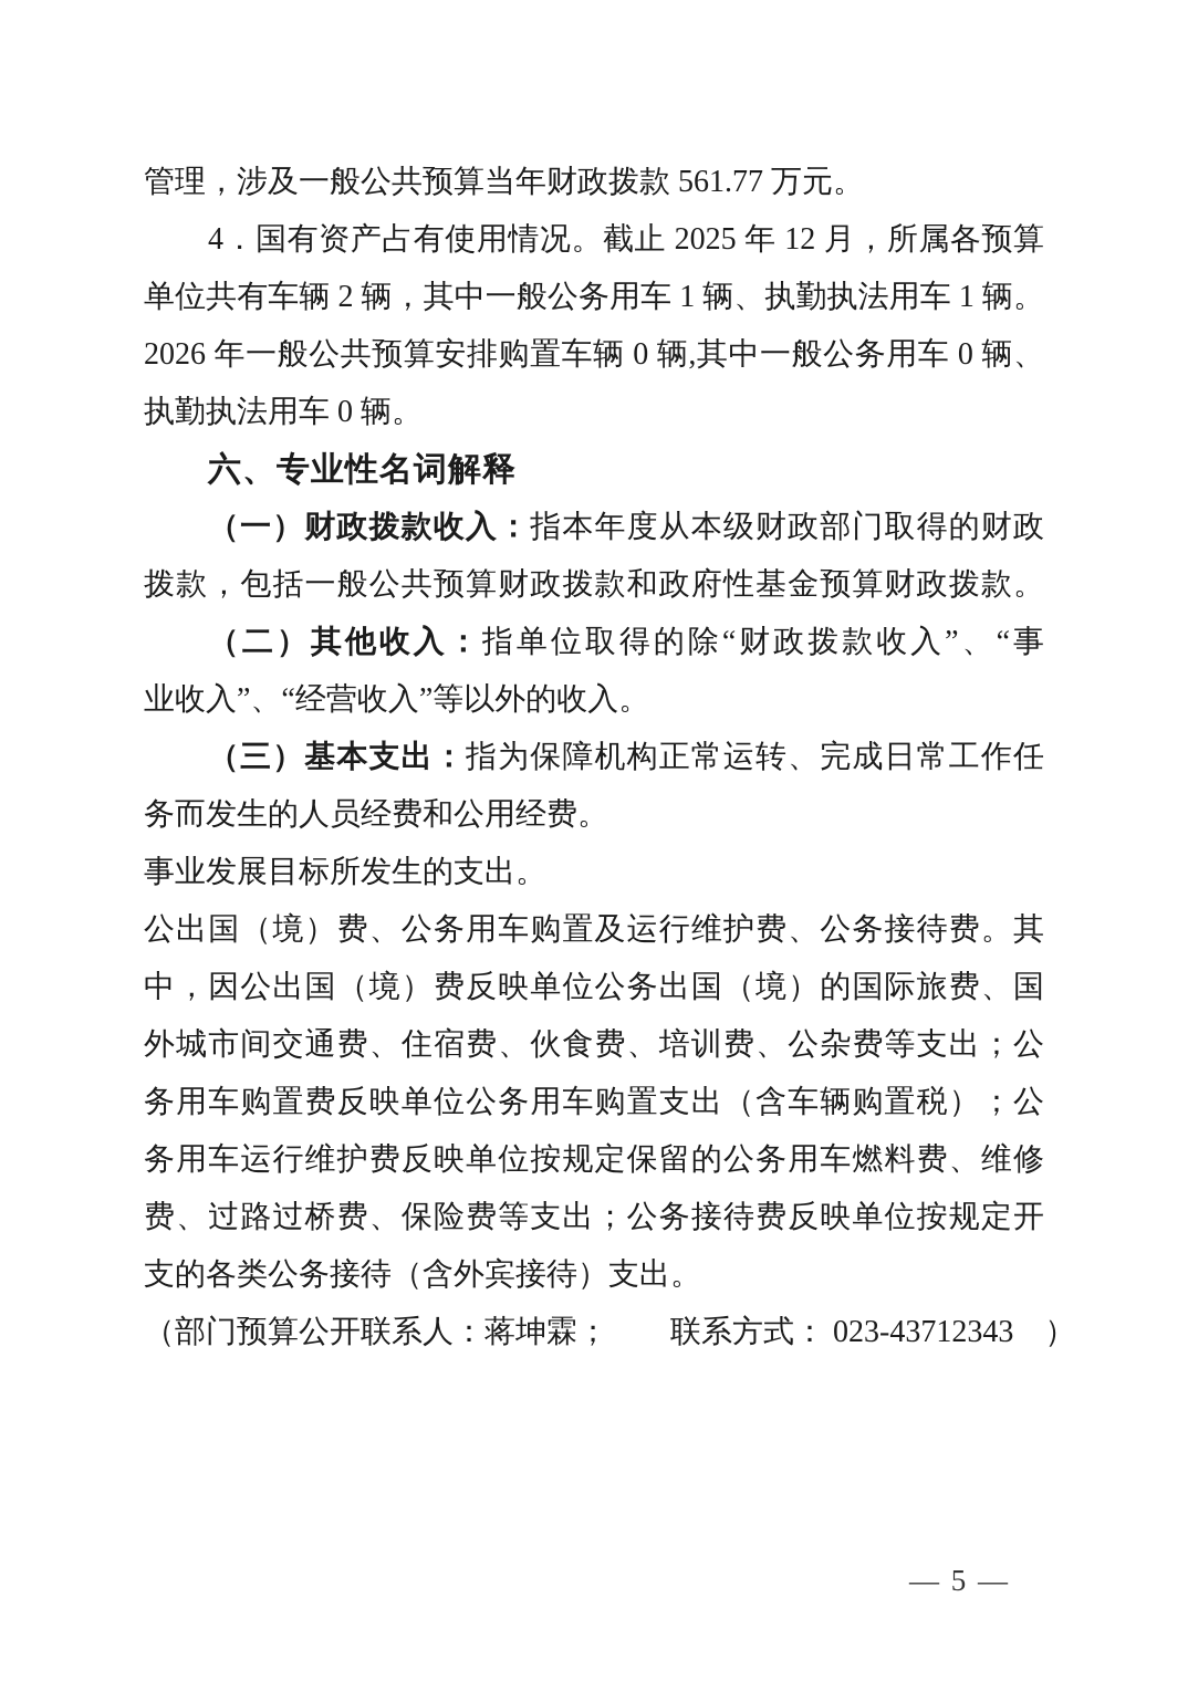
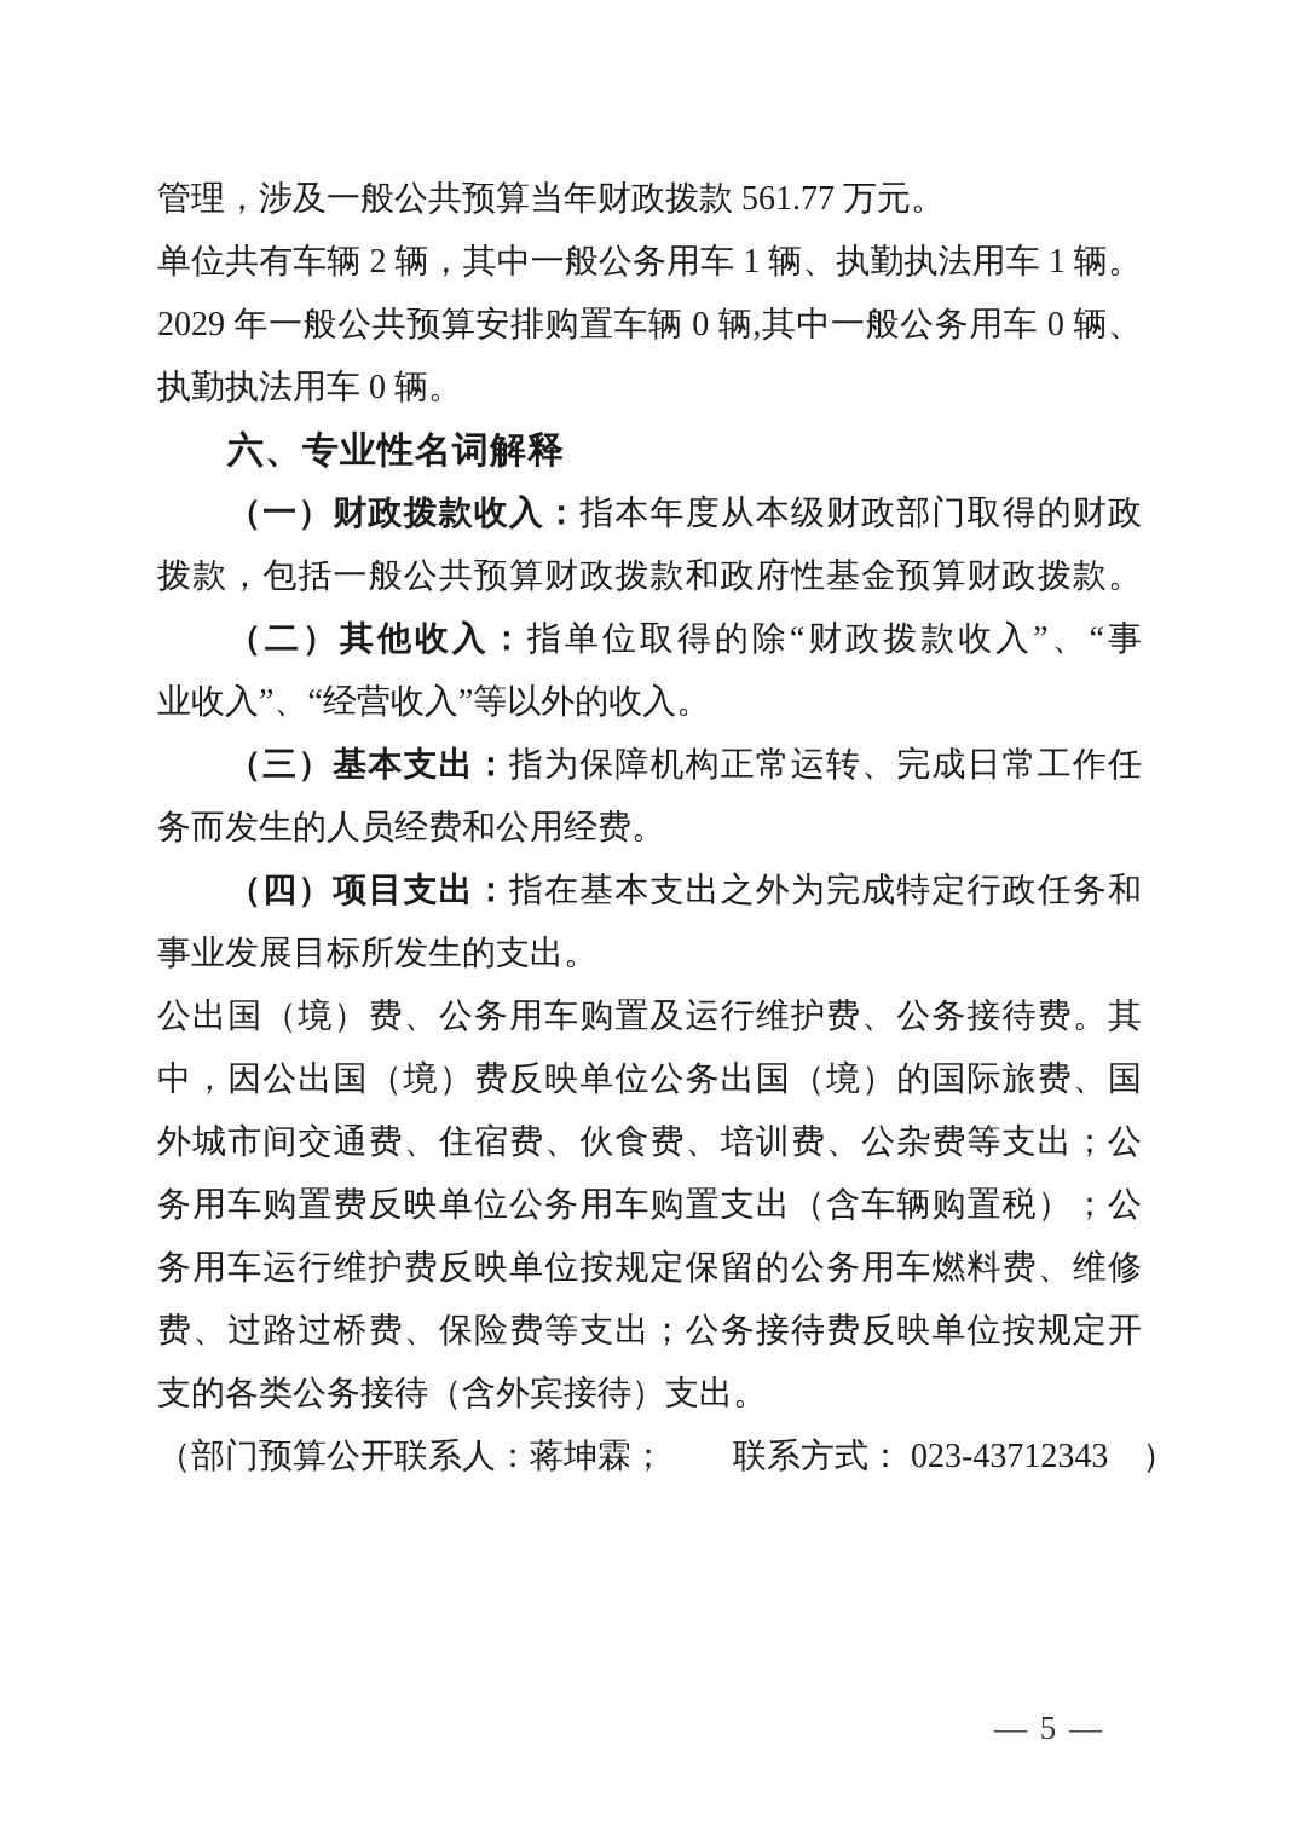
  管理，涉及一般公共预算当年财政拨款 561.77 万元。
- 4．国有资产占有使用情况。截止 2025 年 12 月，所属各预算
  单位共有车辆 2 辆，其中一般公务用车 1 辆、执勤执法用车 1 辆。
- 2026 年一般公共预算安排购置车辆 0 辆,其中一般公务用车 0 辆、
+ 2029 年一般公共预算安排购置车辆 0 辆,其中一般公务用车 0 辆、
  执勤执法用车 0 辆。
  六、专业性名词解释
  （一）财政拨款收入：指本年度从本级财政部门取得的财政
  拨款，包括一般公共预算财政拨款和政府性基金预算财政拨款。
  （二）其他收入：指单位取得的除“财政拨款收入”、“事
  业收入”、“经营收入”等以外的收入。
  （三）基本支出：指为保障机构正常运转、完成日常工作任
  务而发生的人员经费和公用经费。
+ （四）项目支出：指在基本支出之外为完成特定行政任务和
  事业发展目标所发生的支出。
  公出国（境）费、公务用车购置及运行维护费、公务接待费。其
  中，因公出国（境）费反映单位公务出国（境）的国际旅费、国
  外城市间交通费、住宿费、伙食费、培训费、公杂费等支出；公
  务用车购置费反映单位公务用车购置支出（含车辆购置税）；公
  务用车运行维护费反映单位按规定保留的公务用车燃料费、维修
  费、过路过桥费、保险费等支出；公务接待费反映单位按规定开
  支的各类公务接待（含外宾接待）支出。
  （部门预算公开联系人：蒋坤霖； 联系方式： 023-43712343 ）
  — 5 —
